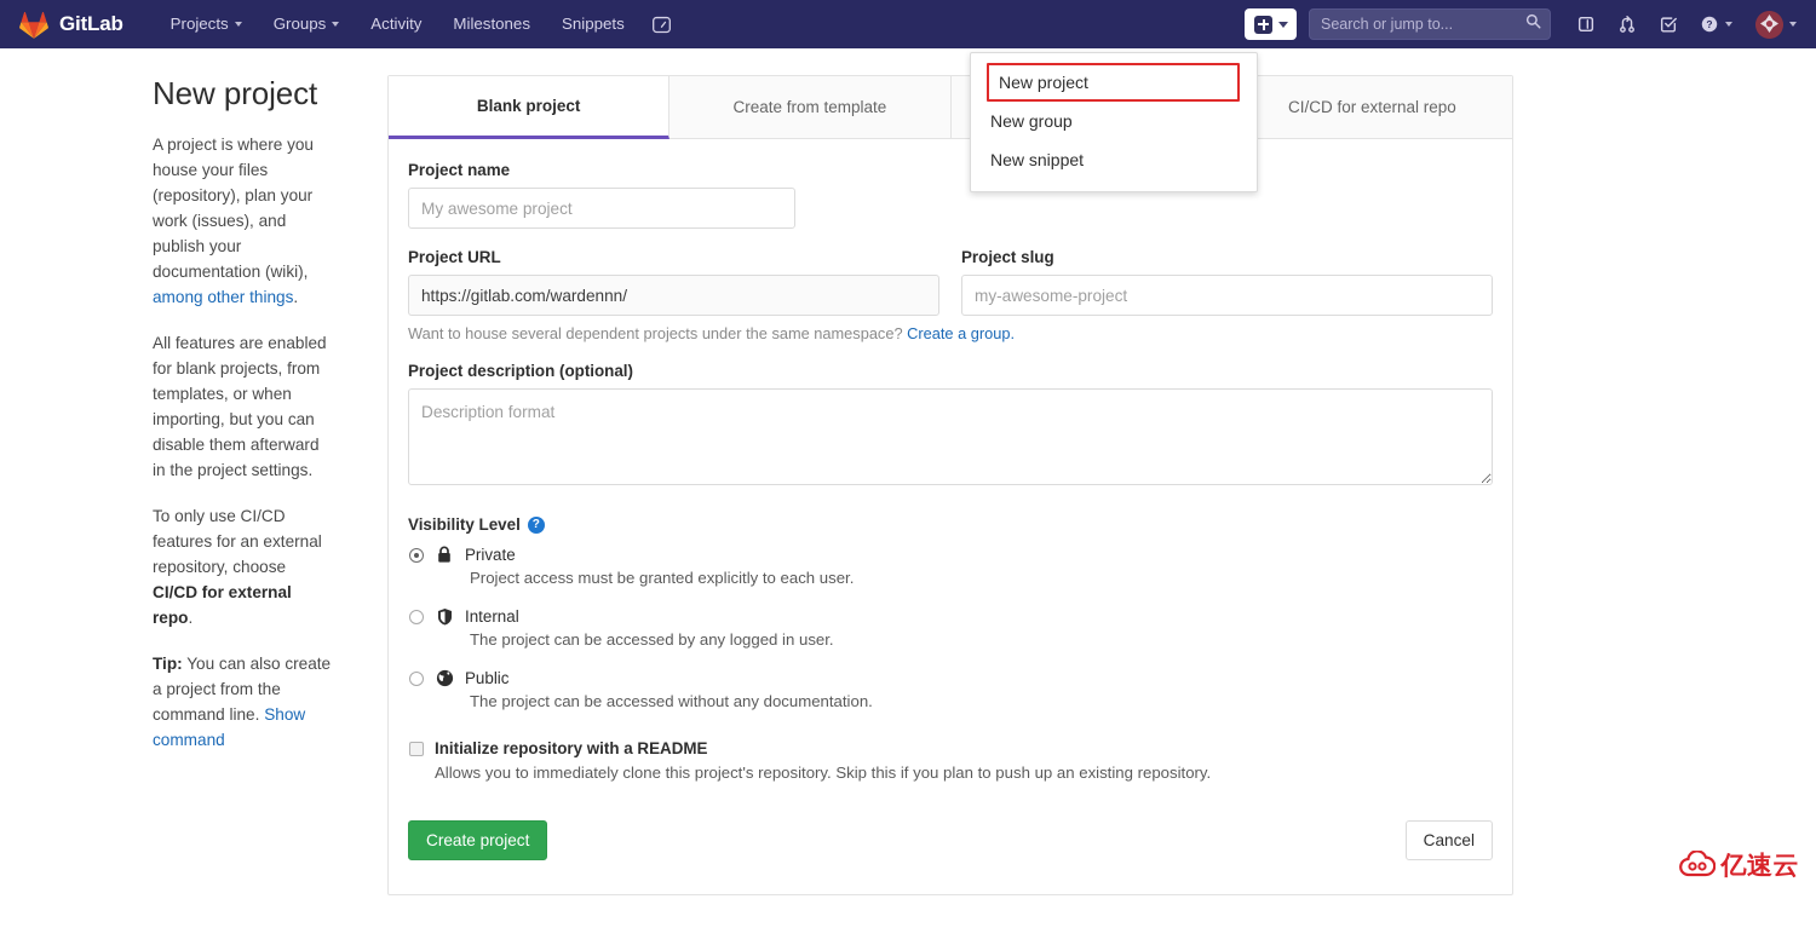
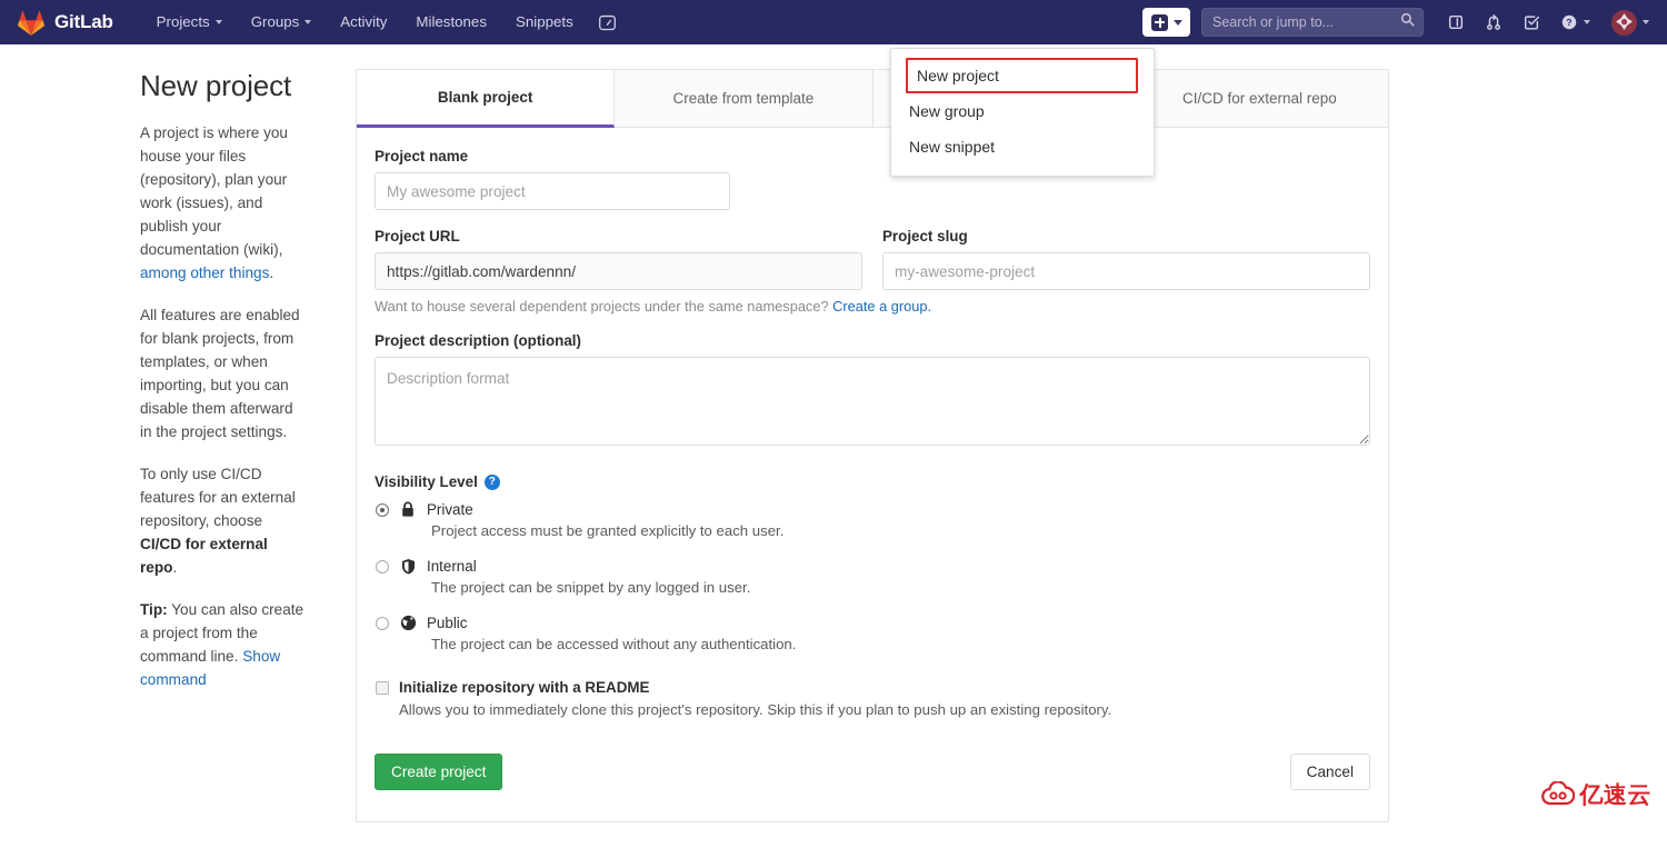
  GitLab
  Projects
  Groups
  Activity
  Milestones
  Snippets
  Search or jump to...
  ?
  New project
  New group
  New snippet
  New project
  A project is where you house your files (repository), plan your work (issues), and publish your documentation (wiki), among other things.
  All features are enabled for blank projects, from templates, or when importing, but you can disable them afterward in the project settings.
  To only use CI/CD features for an external repository, choose CI/CD for external repo.
  Tip: You can also create a project from the command line. Show command
  Blank project
  Create from template
  CI/CD for external repo
  Project name
  My awesome project
  Project URL
  https://gitlab.com/wardennn/
  Project slug
  my-awesome-project
  Want to house several dependent projects under the same namespace? Create a group.
  Project description (optional)
  Description format
  Visibility Level
  ?
  Private
  Project access must be granted explicitly to each user.
  Internal
- The project can be accessed by any logged in user.
+ The project can be snippet by any logged in user.
  Public
- The project can be accessed without any documentation.
+ The project can be accessed without any authentication.
  Initialize repository with a README
  Allows you to immediately clone this project's repository. Skip this if you plan to push up an existing repository.
  Create project
  Cancel
  亿速云
